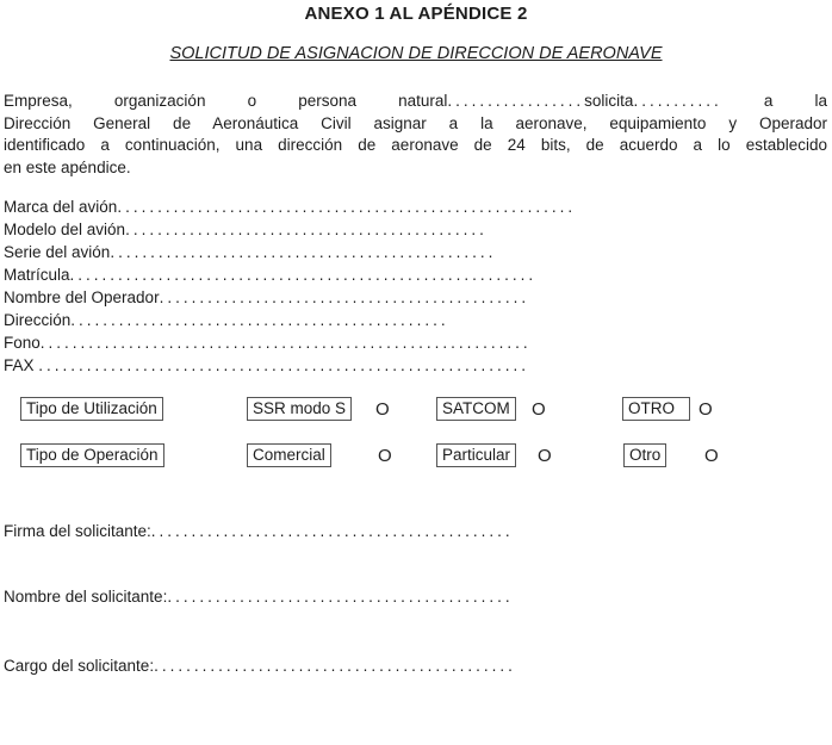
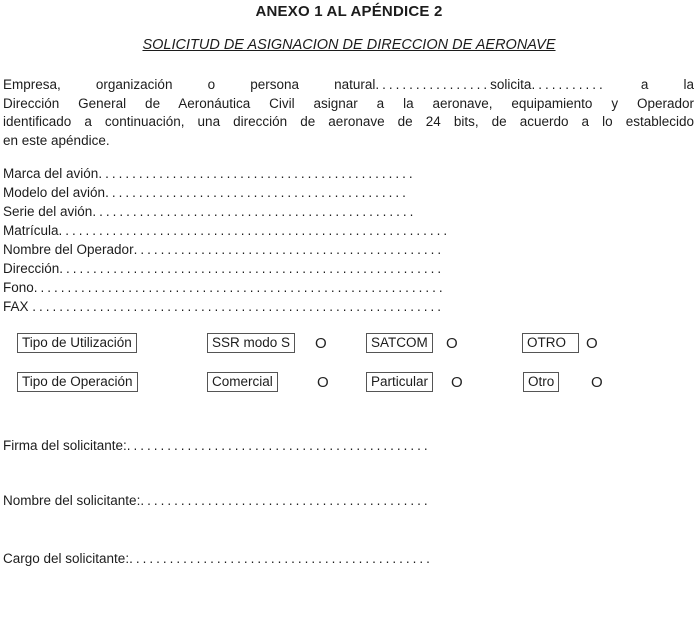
  ANEXO 1 AL APÉNDICE 2
  SOLICITUD DE ASIGNACION DE DIRECCION DE AERONAVE
  Empresa, organización o persona natural.................solicita........... a la
  Dirección General de Aeronáutica Civil asignar a la aeronave, equipamiento y Operador
  identificado a continuación, una dirección de aeronave de 24 bits, de acuerdo a lo establecido
  en este apéndice.
- Marca del avión.........................................................
+ Marca del avión...............................................
  Modelo del avión.............................................
  Serie del avión................................................
  Matrícula..........................................................
  Nombre del Operador..............................................
- Dirección...............................................
+ Dirección.........................................................
  Fono.............................................................
  FAX .............................................................
  Tipo de Utilización
  SSR modo S
  O
  SATCOM
  O
  OTRO
  O
  Tipo de Operación
  Comercial
  O
  Particular
  O
  Otro
  O
  Firma del solicitante:.............................................
  Nombre del solicitante:...........................................
  Cargo del solicitante:.............................................
